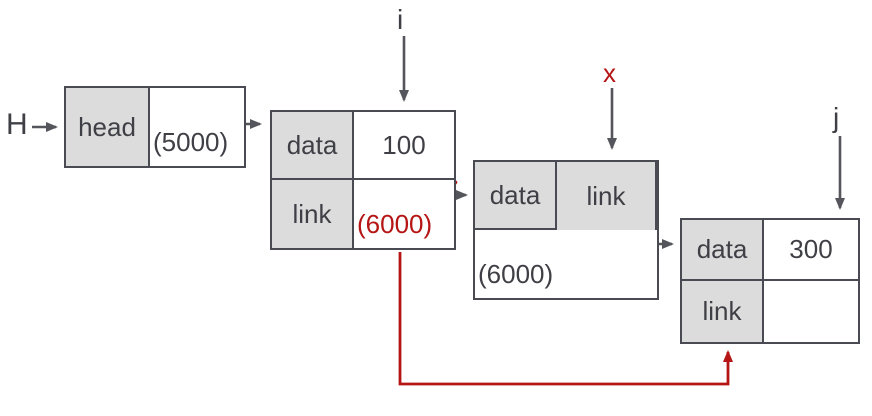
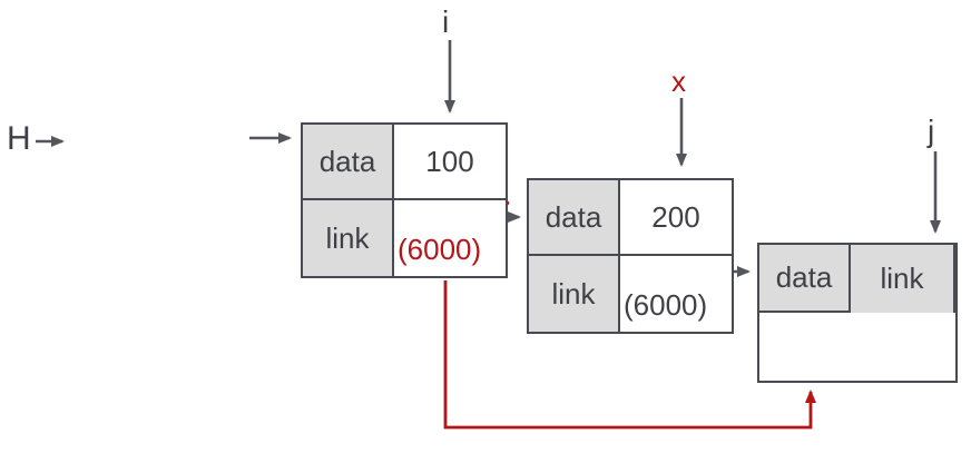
  H
  i
  x
  j
- head
- (5000)
  data
  100
  link
  (6000)
  data
+ 200
  link
  (6000)
  data
- 300
  link
